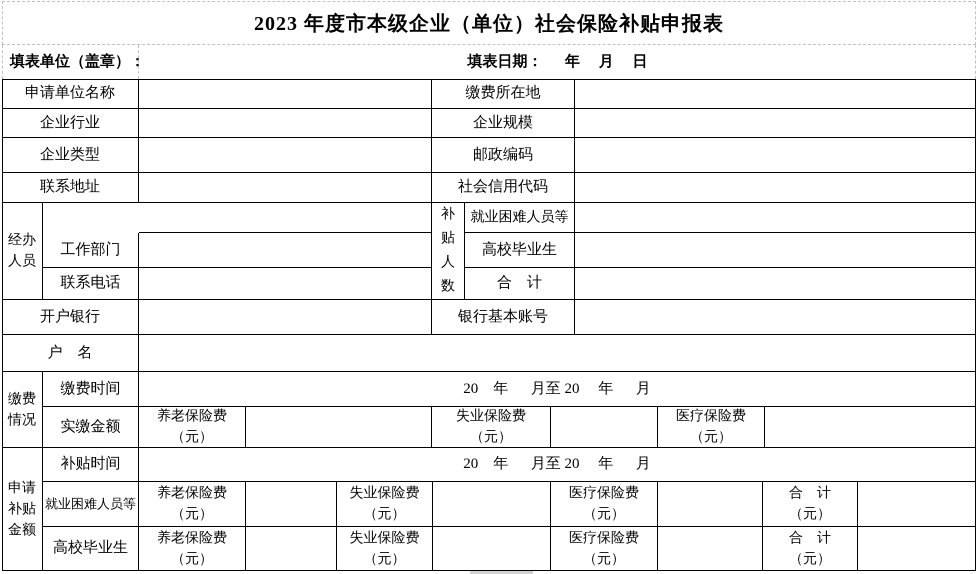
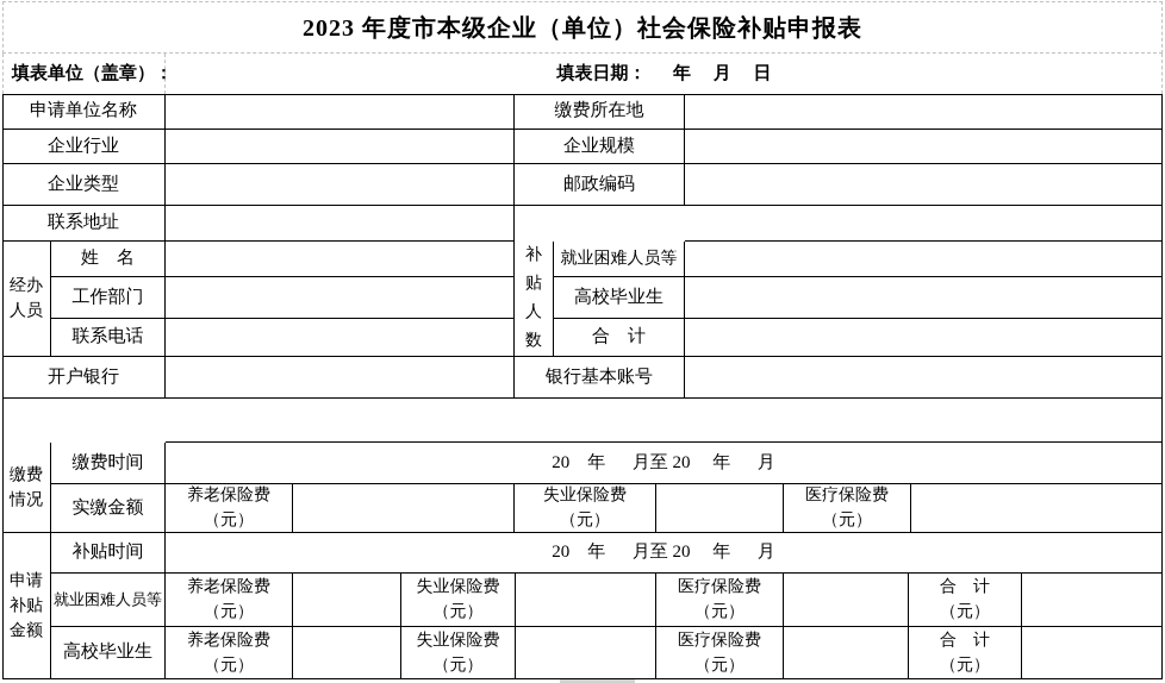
  2023 年度市本级企业（单位）社会保险补贴申报表
  填表单位（盖章）：
  填表日期： 年 月 日
  申请单位名称
  缴费所在地
  企业行业
  企业规模
  企业类型
  邮政编码
  联系地址
- 社会信用代码
  经办
  人员
+ 姓 名
  补
  贴
  人
  数
  就业困难人员等
  工作部门
  高校毕业生
  联系电话
  合 计
  开户银行
  银行基本账号
- 户 名
  缴费
  情况
  缴费时间
  20 年 月至 20 年 月
  实缴金额
  养老保险费
  （元）
  失业保险费
  （元）
  医疗保险费
  （元）
  申请
  补贴
  金额
  补贴时间
  20 年 月至 20 年 月
  就业困难人员等
  养老保险费
  （元）
  失业保险费
  （元）
  医疗保险费
  （元）
  合 计
  （元）
  高校毕业生
  养老保险费
  （元）
  失业保险费
  （元）
  医疗保险费
  （元）
  合 计
  （元）
